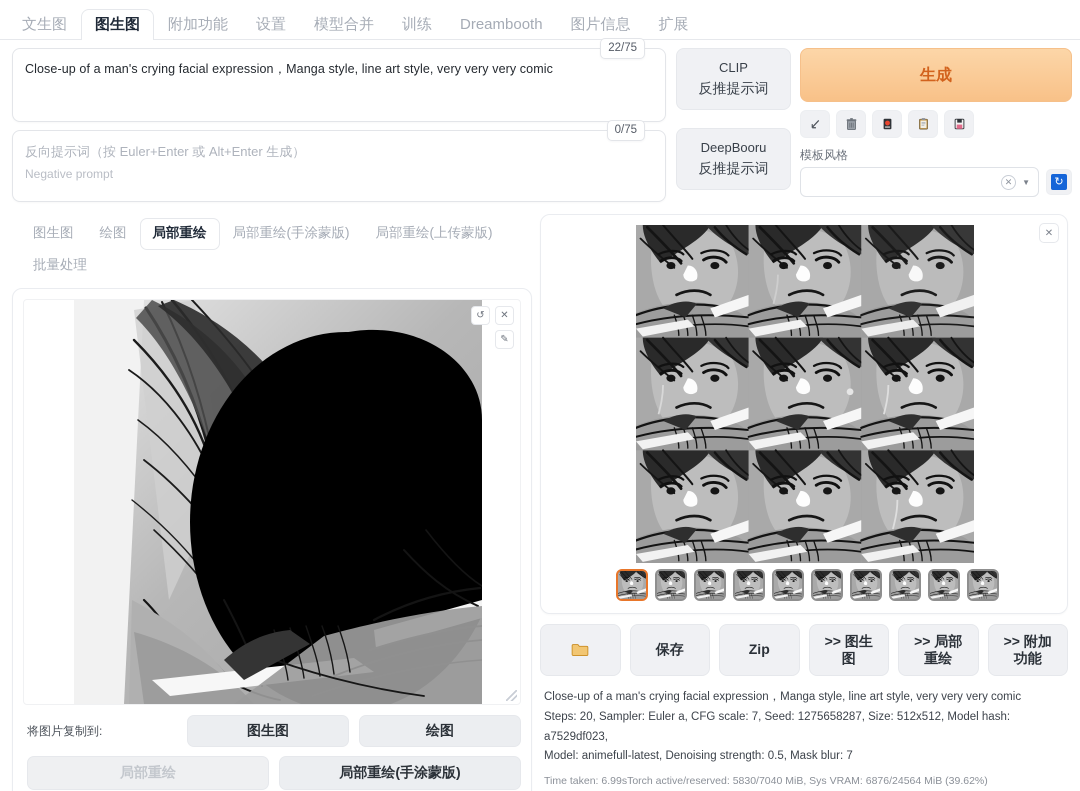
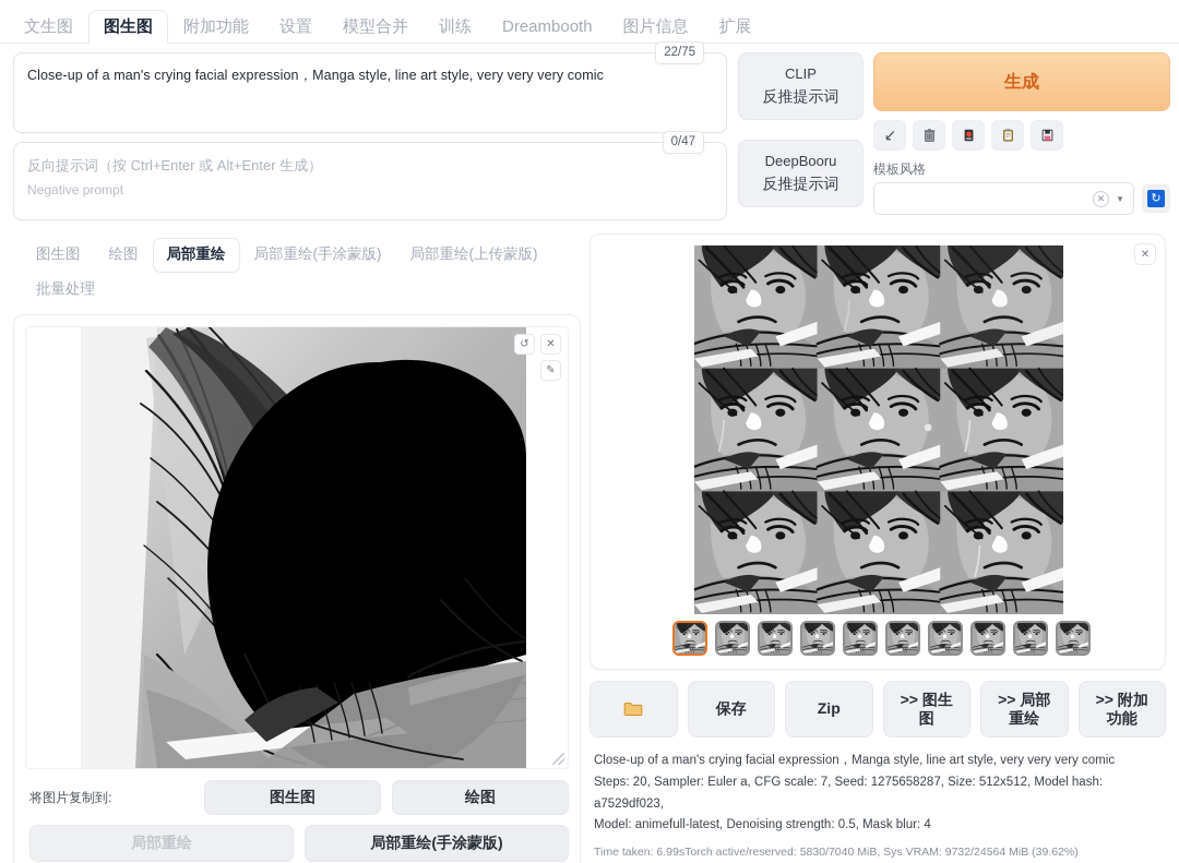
  文生图
  图生图
  附加功能
  设置
  模型合并
  训练
  Dreambooth
  图片信息
  扩展
  22/75
  Close-up of a man's crying facial expression，Manga style, line art style, very very very comic
- 0/75
+ 0/47
- 反向提示词（按 Euler+Enter 或 Alt+Enter 生成）
+ 反向提示词（按 Ctrl+Enter 或 Alt+Enter 生成）
  Negative prompt
  CLIP
  反推提示词
  DeepBooru
  反推提示词
  生成
  模板风格
  ✕
  ▼
  ↻
  图生图
  绘图
  局部重绘
  局部重绘(手涂蒙版)
  局部重绘(上传蒙版)
  批量处理
  ↺
  ✕
  ✎
  将图片复制到:
  图生图
  绘图
  局部重绘
  局部重绘(手涂蒙版)
  ✕
  保存
  Zip
  >> 图生
  图
  >> 局部
  重绘
  >> 附加
  功能
  Close-up of a man's crying facial expression，Manga style, line art style, very very very comic
  Steps: 20, Sampler: Euler a, CFG scale: 7, Seed: 1275658287, Size: 512x512, Model hash: a7529df023,
- Model: animefull-latest, Denoising strength: 0.5, Mask blur: 7
+ Model: animefull-latest, Denoising strength: 0.5, Mask blur: 4
- Time taken: 6.99sTorch active/reserved: 5830/7040 MiB, Sys VRAM: 6876/24564 MiB (39.62%)
+ Time taken: 6.99sTorch active/reserved: 5830/7040 MiB, Sys VRAM: 9732/24564 MiB (39.62%)
